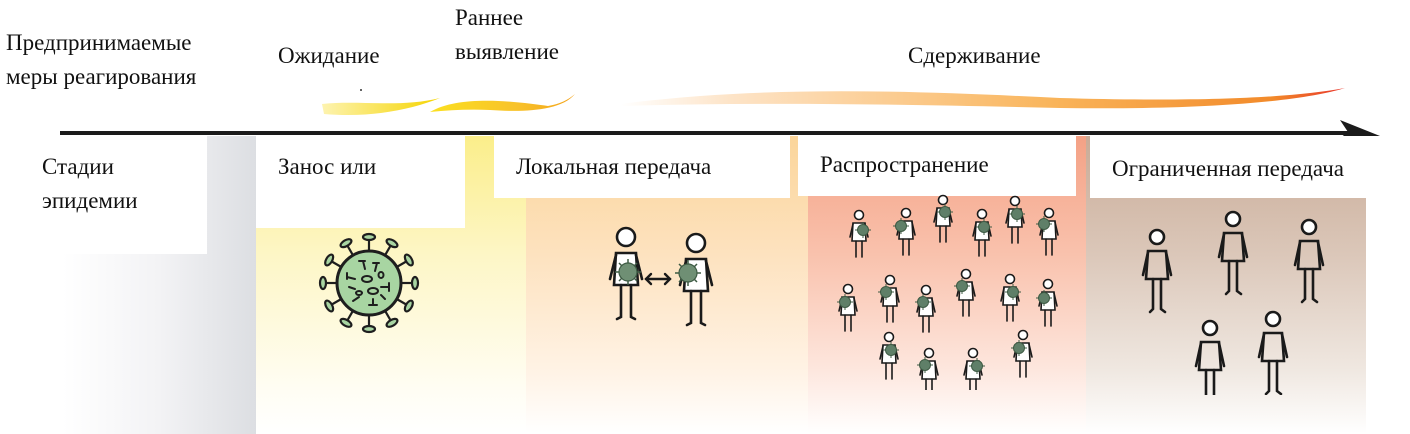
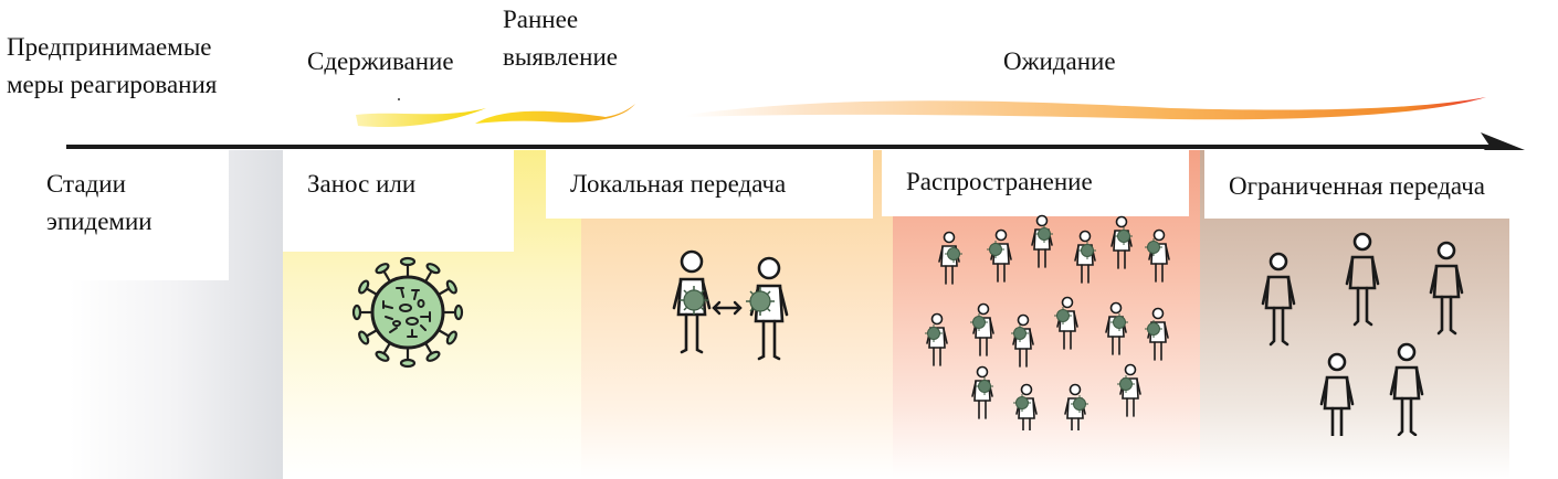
  Предпринимаемые
  меры реагирования
- Ожидание
+ Сдерживание
  Раннее
  выявление
- Сдерживание
+ Ожидание
  Стадии
  эпидемии
  Занос или
  Локальная передача
  Распространение
  Ограниченная передача
